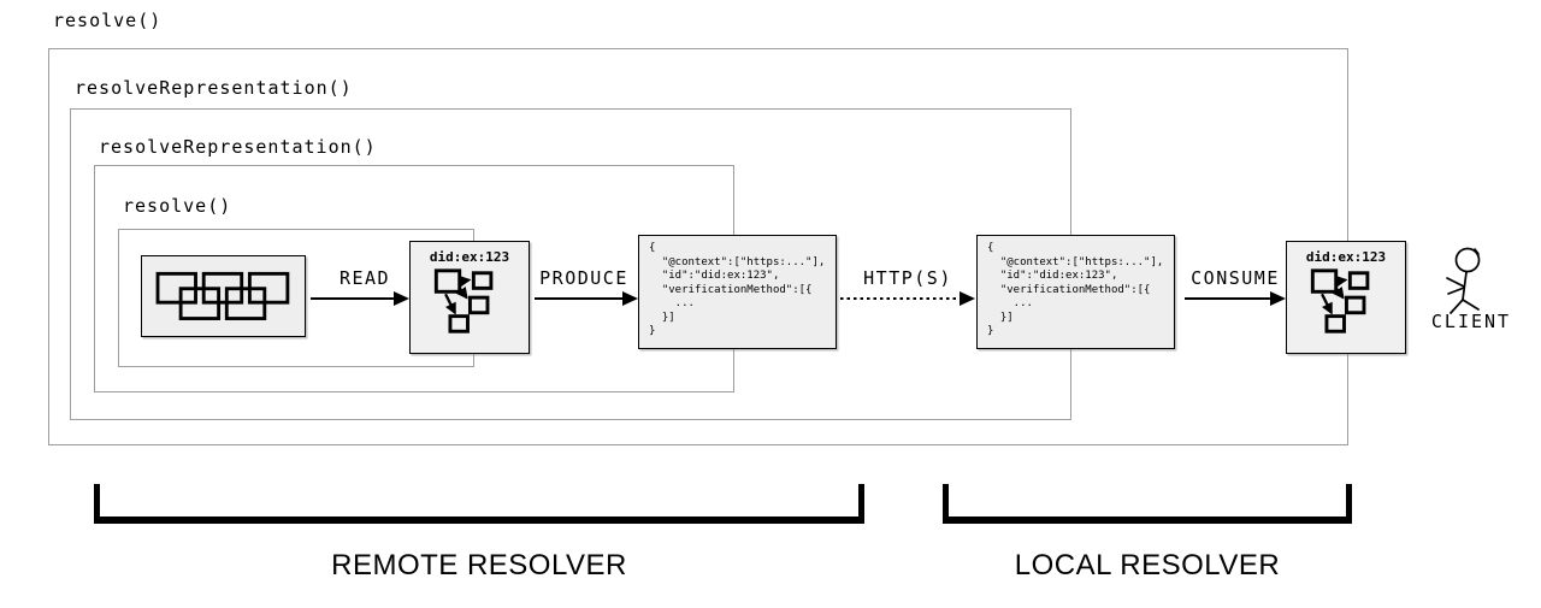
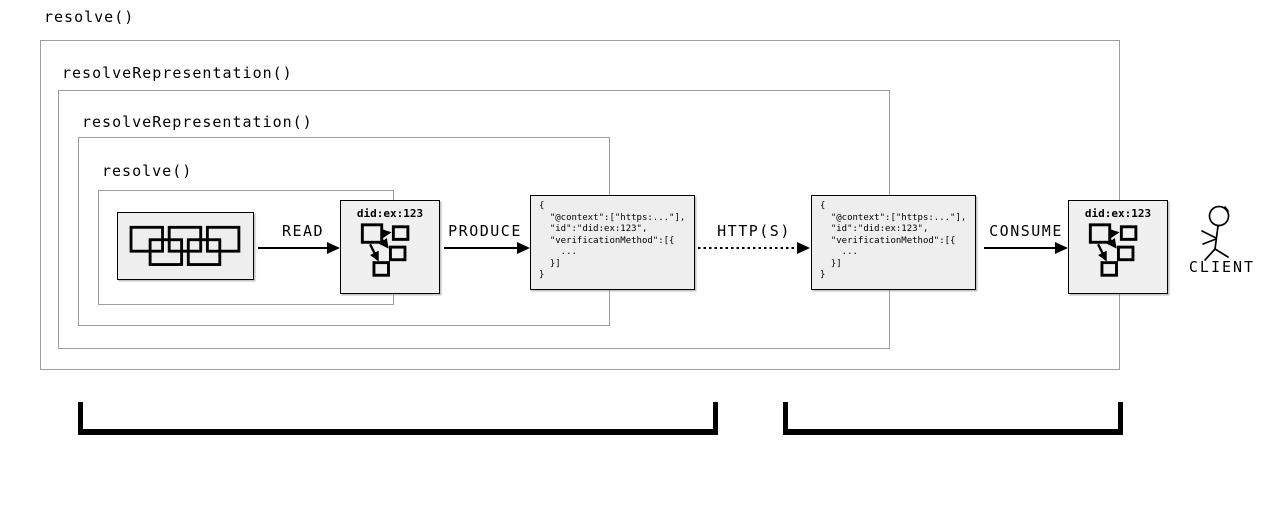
  resolve()
  resolveRepresentation()
  resolveRepresentation()
  resolve()
  READ
  did:ex:123
  PRODUCE
  {
  "@context":["https:..."],
  "id":"did:ex:123",
  "verificationMethod":[{
  ...
  }]
  }
  HTTP(S)
  {
  "@context":["https:..."],
  "id":"did:ex:123",
  "verificationMethod":[{
  ...
  }]
  }
  CONSUME
  did:ex:123
  CLIENT
- REMOTE RESOLVER
- LOCAL RESOLVER
